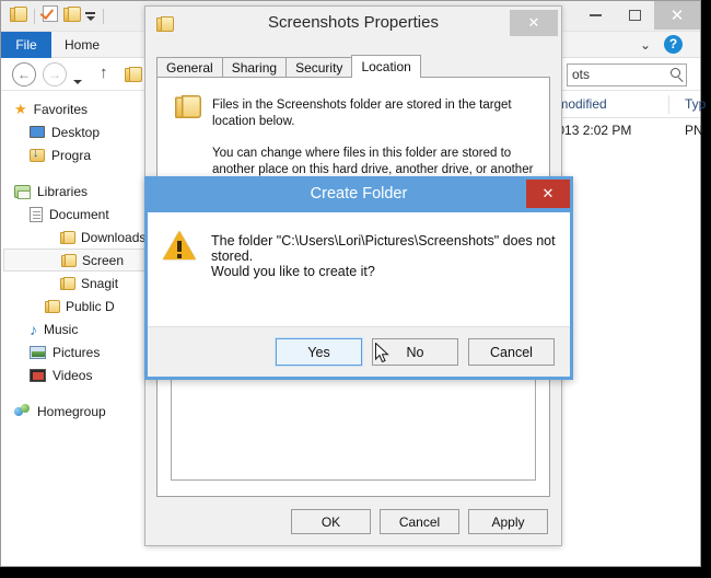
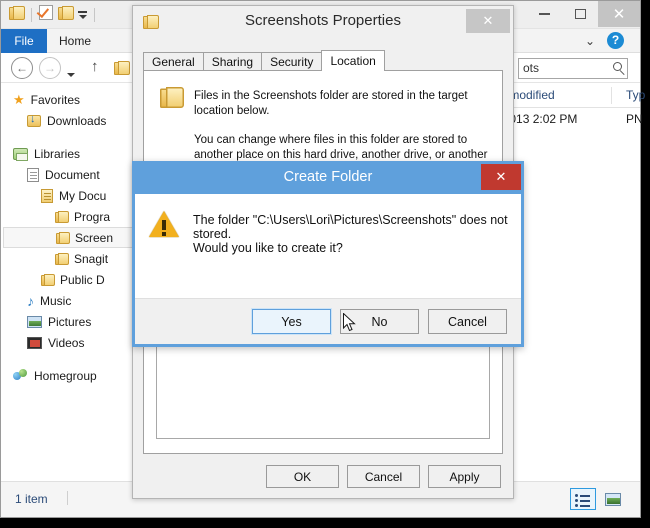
  ✕
  File
  Home
  ⌄
  ?
  ←
  →
  ↑
  ots
  modified
  Typ
  PN
  ★
  Favorites
- Desktop
- Progra
+ Downloads
  Libraries
  Document
+ My Docu
- Downloads
+ Progra
  Screen
  Snagit
  Public D
  ♪
  Music
  Pictures
  Videos
  Homegroup
+ 1 item
  Screenshots Properties
  ✕
  General
  Sharing
  Security
  Location
  Files in the Screenshots folder are stored in the target location below.
  You can change where files in this folder are stored to another place on this hard drive, another drive, or another
  OK
  Cancel
  Apply
  Create Folder
  ✕
  The folder "C:\Users\Lori\Pictures\Screenshots" does not stored.
  Would you like to create it?
  Yes
  No
  Cancel
